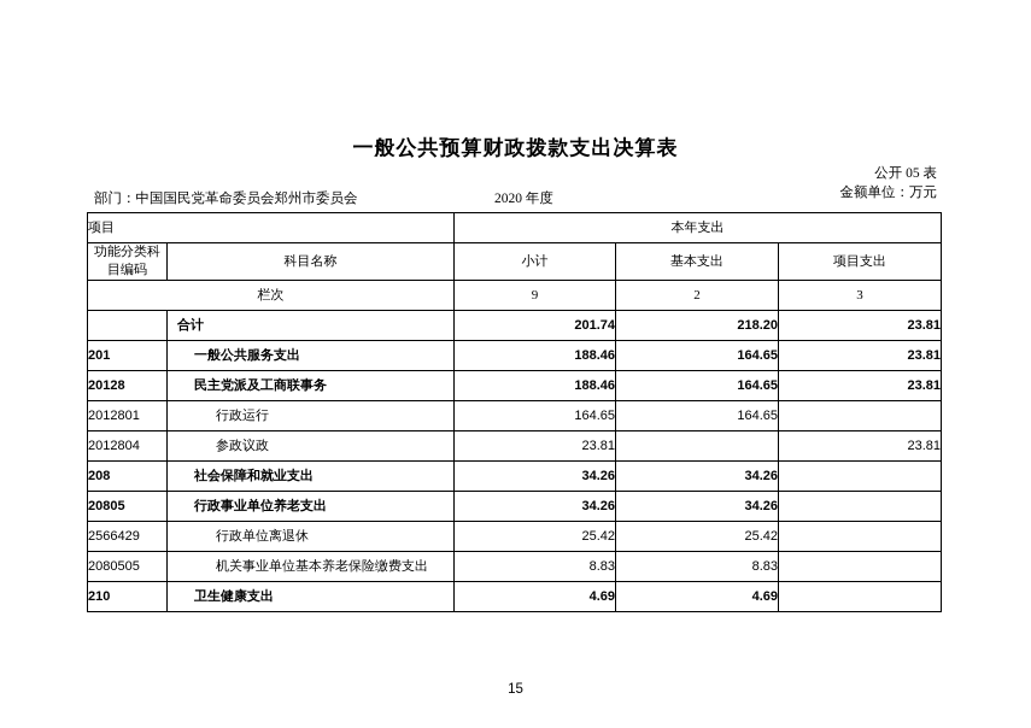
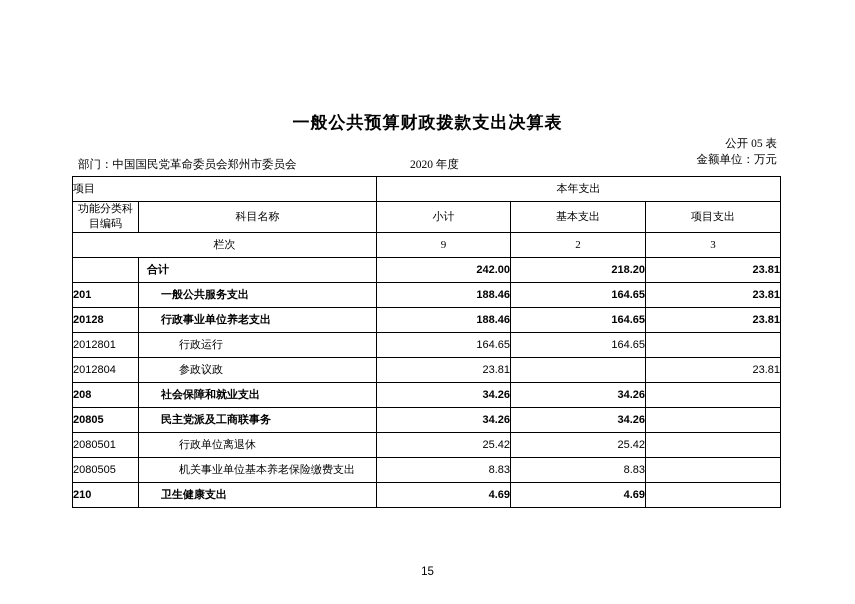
  一般公共预算财政拨款支出决算表
  公开 05 表
  金额单位：万元
  部门：中国国民党革命委员会郑州市委员会
  2020 年度
  项目	本年支出
  功能分类科 目编码	科目名称	小计	基本支出	项目支出
  栏次	9	2	3
- 	合计	201.74	218.20	23.81
+ 	合计	242.00	218.20	23.81
  201	一般公共服务支出	188.46	164.65	23.81
- 20128	民主党派及工商联事务	188.46	164.65	23.81
+ 20128	行政事业单位养老支出	188.46	164.65	23.81
  2012801	行政运行	164.65	164.65
  2012804	参政议政	23.81		23.81
  208	社会保障和就业支出	34.26	34.26
- 20805	行政事业单位养老支出	34.26	34.26
+ 20805	民主党派及工商联事务	34.26	34.26
- 2566429	行政单位离退休	25.42	25.42
+ 2080501	行政单位离退休	25.42	25.42
  2080505	机关事业单位基本养老保险缴费支出	8.83	8.83
  210	卫生健康支出	4.69	4.69
  15
